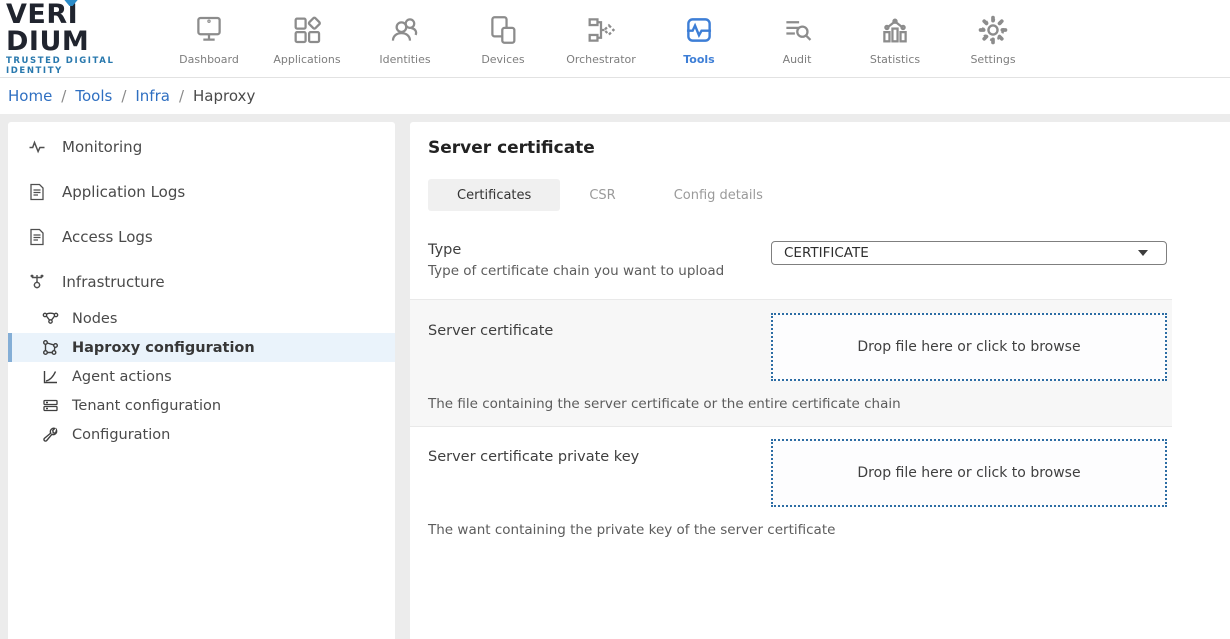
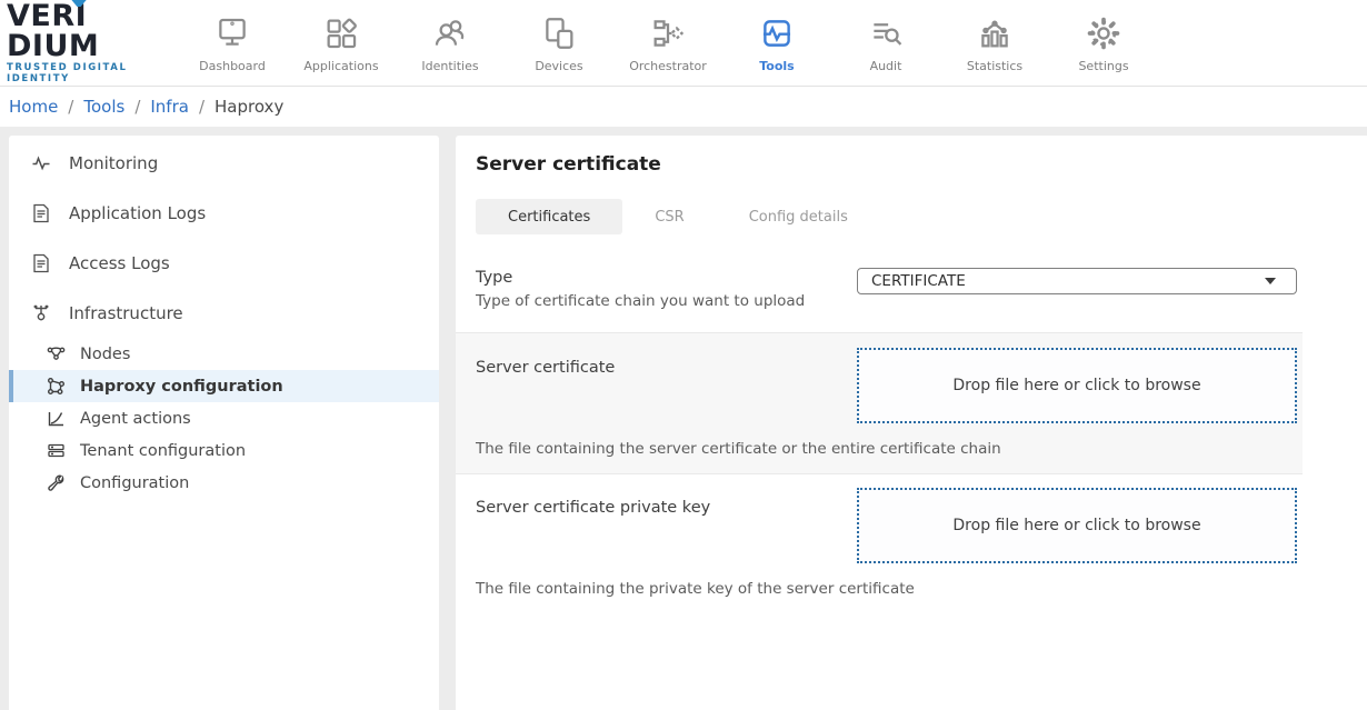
  VERIDIUM
  TRUSTED DIGITAL IDENTITY
  Dashboard
  Applications
  Identities
  Devices
  Orchestrator
  Tools
  Audit
  Statistics
  Settings
  Home
  /
  Tools
  /
  Infra
  /
  Haproxy
  Monitoring
  Application Logs
  Access Logs
  Infrastructure
  Nodes
  Haproxy configuration
  Agent actions
  Tenant configuration
  Configuration
  Server certificate
  Certificates
  CSR
  Config details
  Type
  Type of certificate chain you want to upload
  CERTIFICATE
  Server certificate
  Drop file here or click to browse
  The file containing the server certificate or the entire certificate chain
  Server certificate private key
  Drop file here or click to browse
- The want containing the private key of the server certificate
+ The file containing the private key of the server certificate
